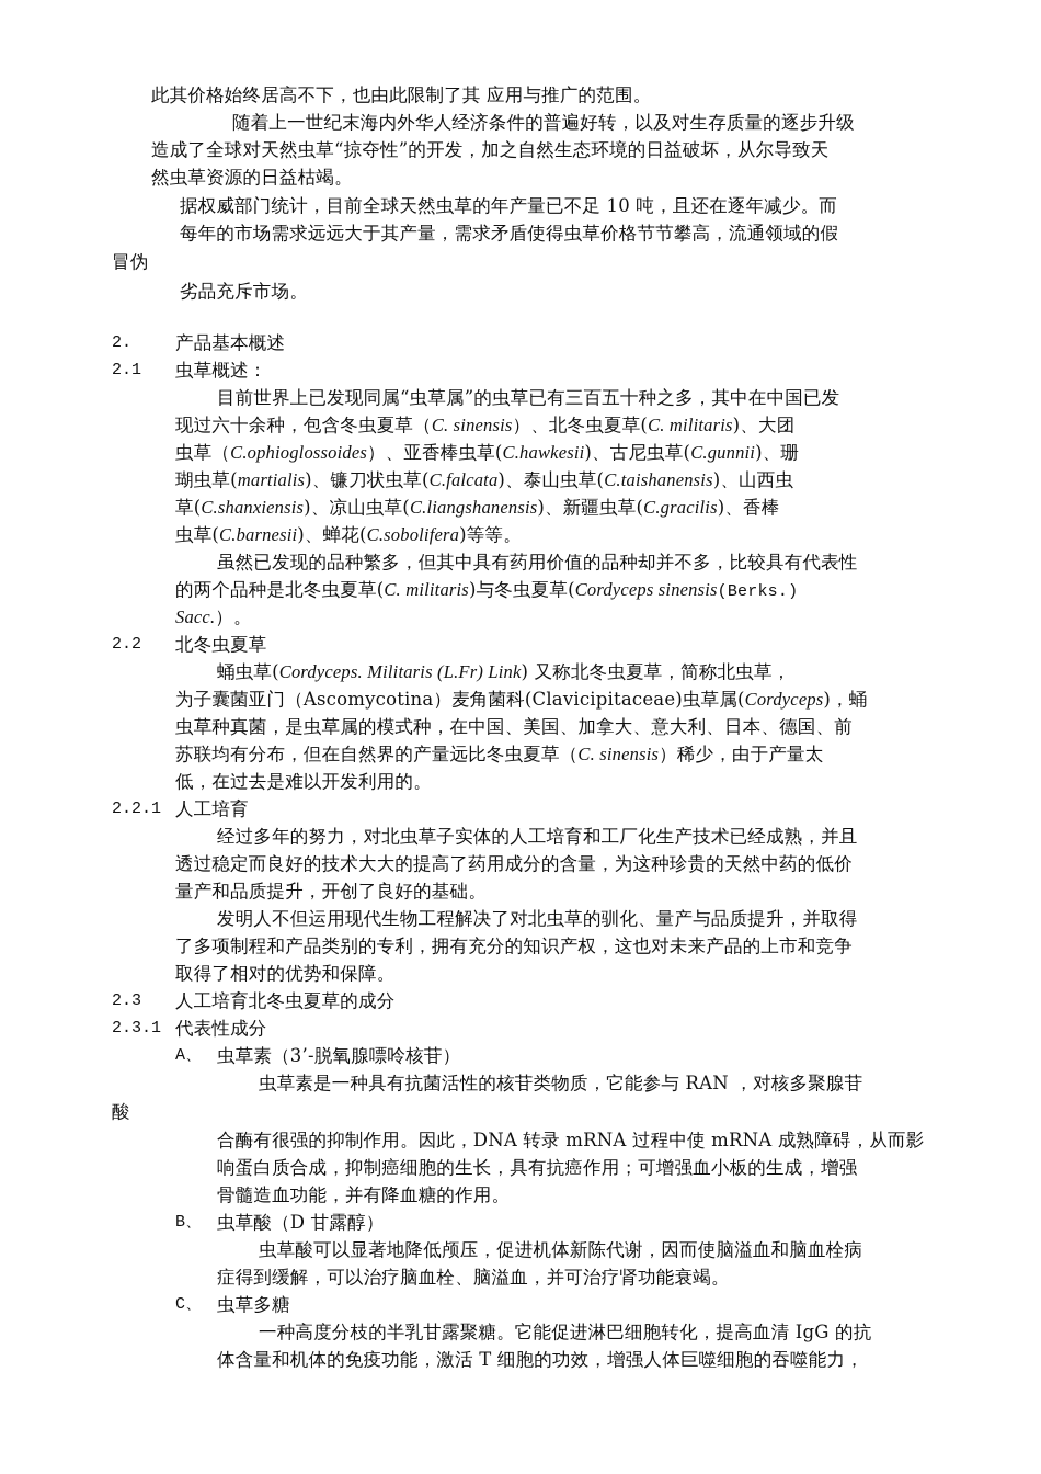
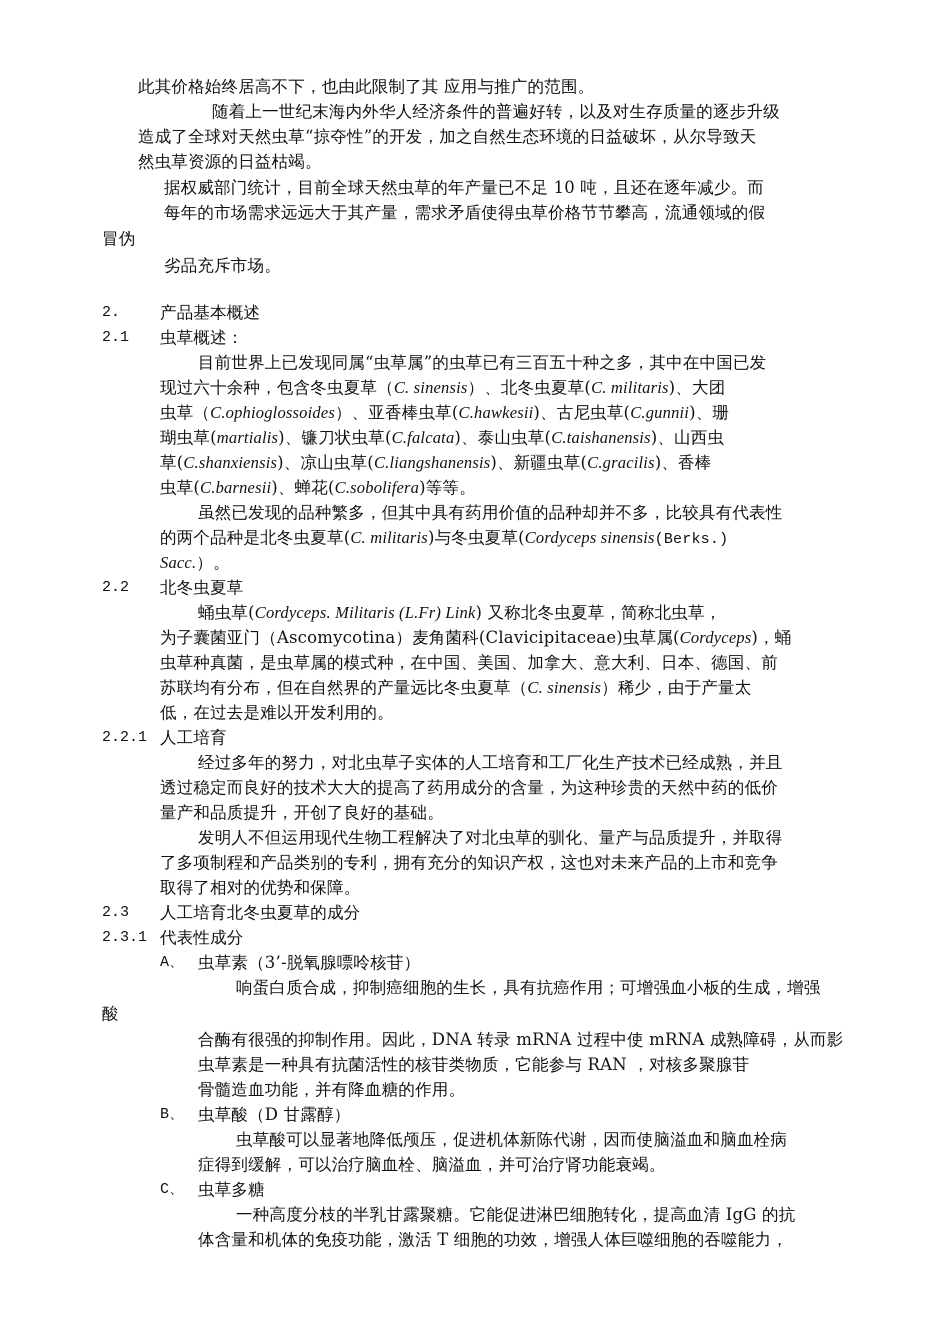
  此其价格始终居高不下，也由此限制了其 应用与推广的范围。
  随着上一世纪末海内外华人经济条件的普遍好转，以及对生存质量的逐步升级
  造成了全球对天然虫草“掠夺性”的开发，加之自然生态环境的日益破坏，从尔导致天
  然虫草资源的日益枯竭。
  据权威部门统计，目前全球天然虫草的年产量已不足 10 吨，且还在逐年减少。而
  每年的市场需求远远大于其产量，需求矛盾使得虫草价格节节攀高，流通领域的假
  冒伪
  劣品充斥市场。
  2.
  产品基本概述
  2.1
  虫草概述：
  目前世界上已发现同属“虫草属”的虫草已有三百五十种之多，其中在中国已发
  现过六十余种，包含冬虫夏草（C. sinensis）、北冬虫夏草(C. militaris)、大团
  虫草（C.ophioglossoides）、亚香棒虫草(C.hawkesii)、古尼虫草(C.gunnii)、珊
  瑚虫草(martialis)、镰刀状虫草(C.falcata)、泰山虫草(C.taishanensis)、山西虫
  草(C.shanxiensis)、凉山虫草(C.liangshanensis)、新疆虫草(C.gracilis)、香棒
  虫草(C.barnesii)、蝉花(C.sobolifera)等等。
  虽然已发现的品种繁多，但其中具有药用价值的品种却并不多，比较具有代表性
  的两个品种是北冬虫夏草(C. militaris)与冬虫夏草(Cordyceps sinensis(Berks.)
  Sacc.）。
  2.2
  北冬虫夏草
  蛹虫草(Cordyceps. Militaris (L.Fr) Link) 又称北冬虫夏草，简称北虫草，
  为子囊菌亚门（Ascomycotina）麦角菌科(Clavicipitaceae)虫草属(Cordyceps)，蛹
  虫草种真菌，是虫草属的模式种，在中国、美国、加拿大、意大利、日本、德国、前
  苏联均有分布，但在自然界的产量远比冬虫夏草（C. sinensis）稀少，由于产量太
  低，在过去是难以开发利用的。
  2.2.1
  人工培育
  经过多年的努力，对北虫草子实体的人工培育和工厂化生产技术已经成熟，并且
  透过稳定而良好的技术大大的提高了药用成分的含量，为这种珍贵的天然中药的低价
  量产和品质提升，开创了良好的基础。
  发明人不但运用现代生物工程解决了对北虫草的驯化、量产与品质提升，并取得
  了多项制程和产品类别的专利，拥有充分的知识产权，这也对未来产品的上市和竞争
  取得了相对的优势和保障。
  2.3
  人工培育北冬虫夏草的成分
  2.3.1
  代表性成分
  A、
  虫草素（3’-脱氧腺嘌呤核苷）
- 虫草素是一种具有抗菌活性的核苷类物质，它能参与 RAN ，对核多聚腺苷
+ 响蛋白质合成，抑制癌细胞的生长，具有抗癌作用；可增强血小板的生成，增强
  酸
  合酶有很强的抑制作用。因此，DNA 转录 mRNA 过程中使 mRNA 成熟障碍，从而影
- 响蛋白质合成，抑制癌细胞的生长，具有抗癌作用；可增强血小板的生成，增强
+ 虫草素是一种具有抗菌活性的核苷类物质，它能参与 RAN ，对核多聚腺苷
  骨髓造血功能，并有降血糖的作用。
  B、
  虫草酸（D 甘露醇）
  虫草酸可以显著地降低颅压，促进机体新陈代谢，因而使脑溢血和脑血栓病
  症得到缓解，可以治疗脑血栓、脑溢血，并可治疗肾功能衰竭。
  C、
  虫草多糖
  一种高度分枝的半乳甘露聚糖。它能促进淋巴细胞转化，提高血清 IgG 的抗
  体含量和机体的免疫功能，激活 T 细胞的功效，增强人体巨噬细胞的吞噬能力，
